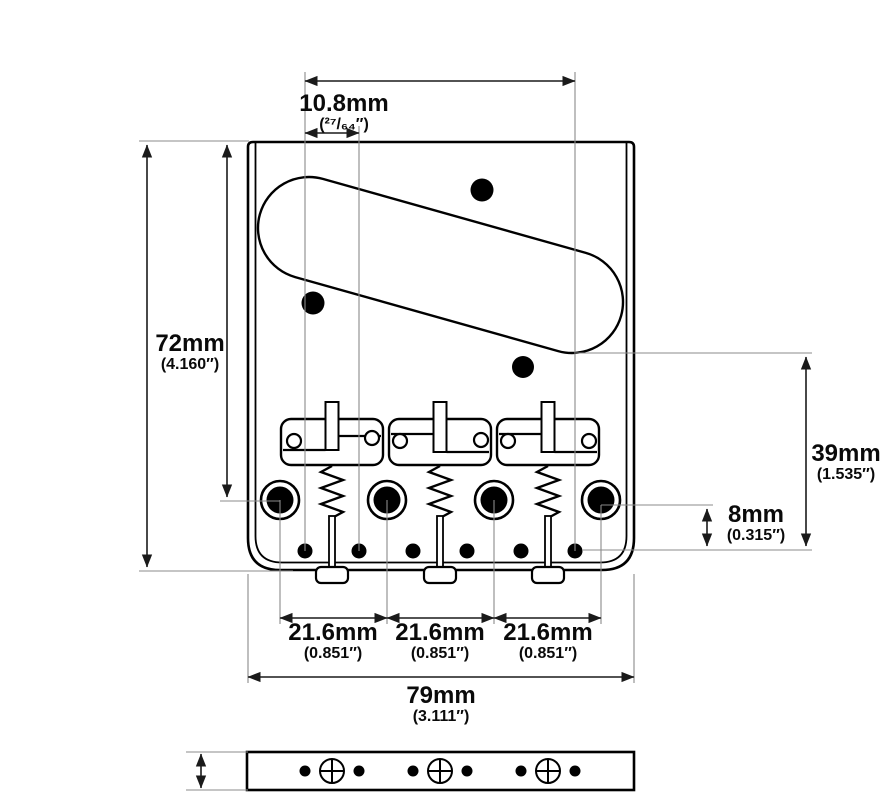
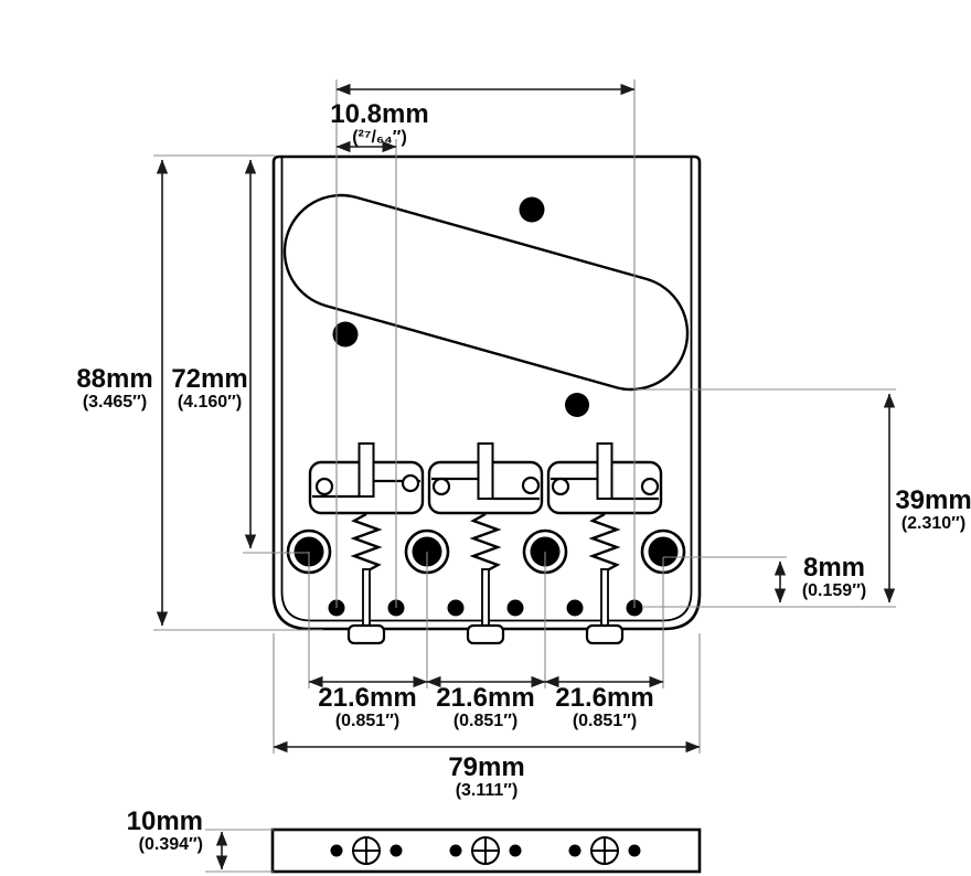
  10.8mm
  (²⁷/₆₄″)
+ 88mm
+ (3.465″)
  72mm
  (4.160″)
  39mm
- (1.535″)
+ (2.310″)
  8mm
- (0.315″)
+ (0.159″)
  21.6mm
  (0.851″)
  21.6mm
  (0.851″)
  21.6mm
  (0.851″)
  79mm
  (3.111″)
+ 10mm
+ (0.394″)
